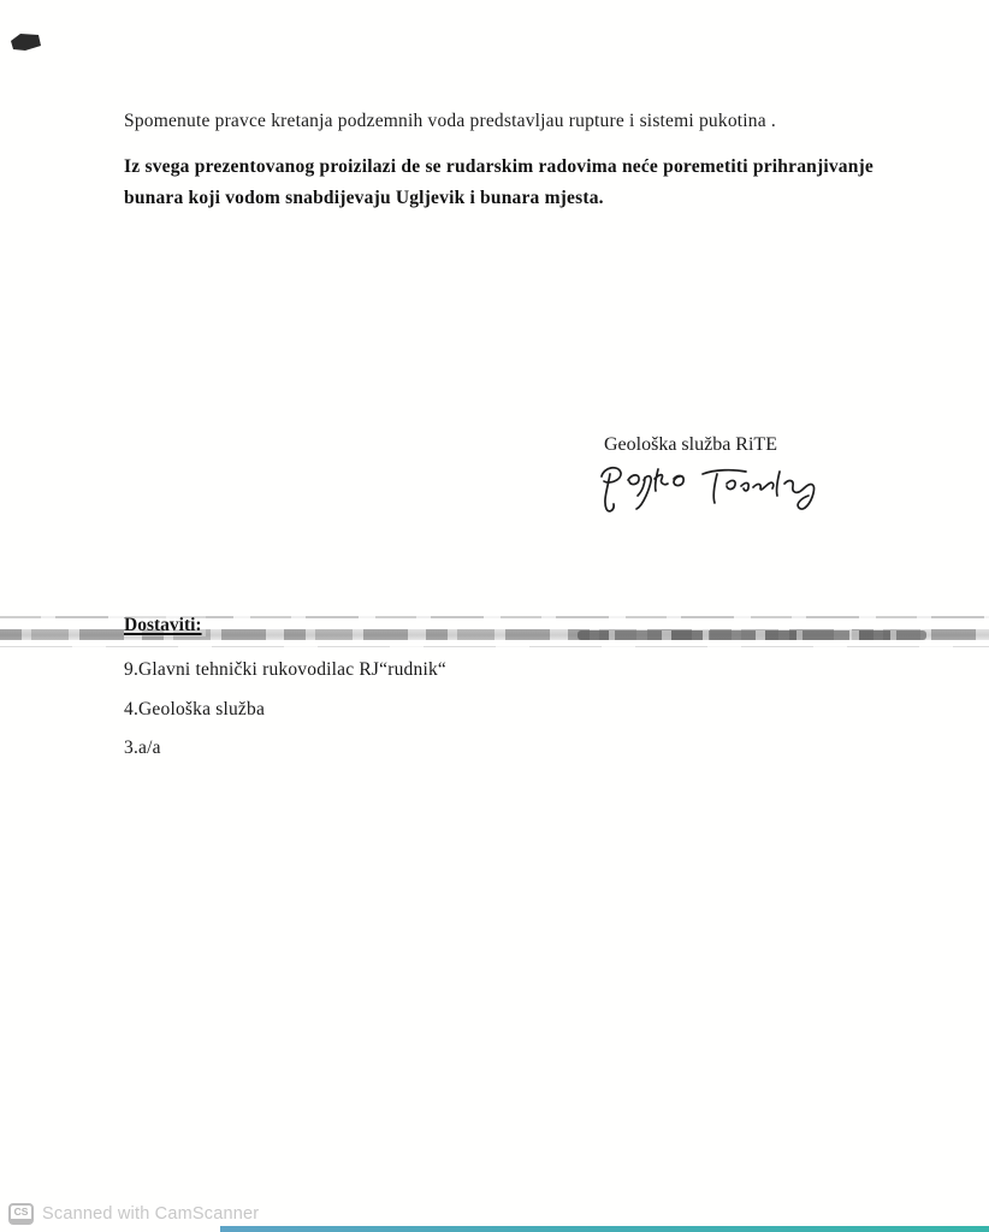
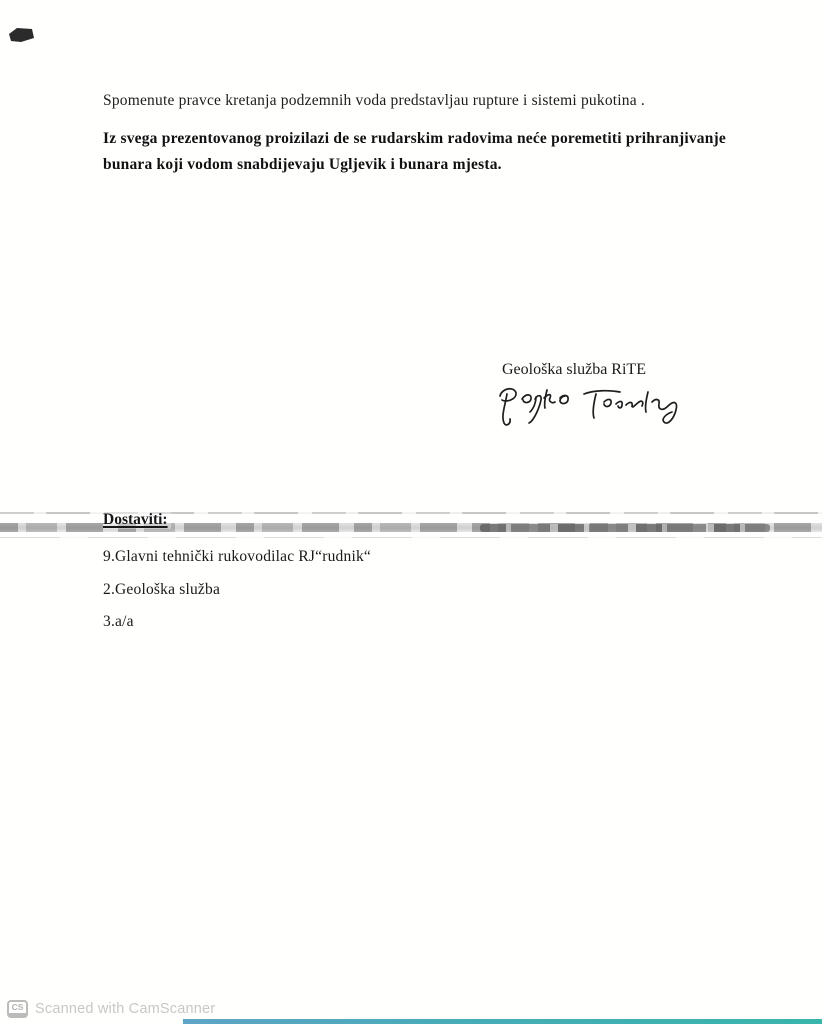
  Spomenute pravce kretanja podzemnih voda predstavljau rupture i sistemi pukotina .
  Iz svega prezentovanog proizilazi de se rudarskim radovima neće poremetiti prihranjivanje bunara koji vodom snabdijevaju Ugljevik i bunara mjesta.
  Geološka služba RiTE
  Dostaviti:
  9.Glavni tehnički rukovodilac RJ“rudnik“
- 4.Geološka služba
+ 2.Geološka služba
  3.a/a
  CS
  Scanned with CamScanner
